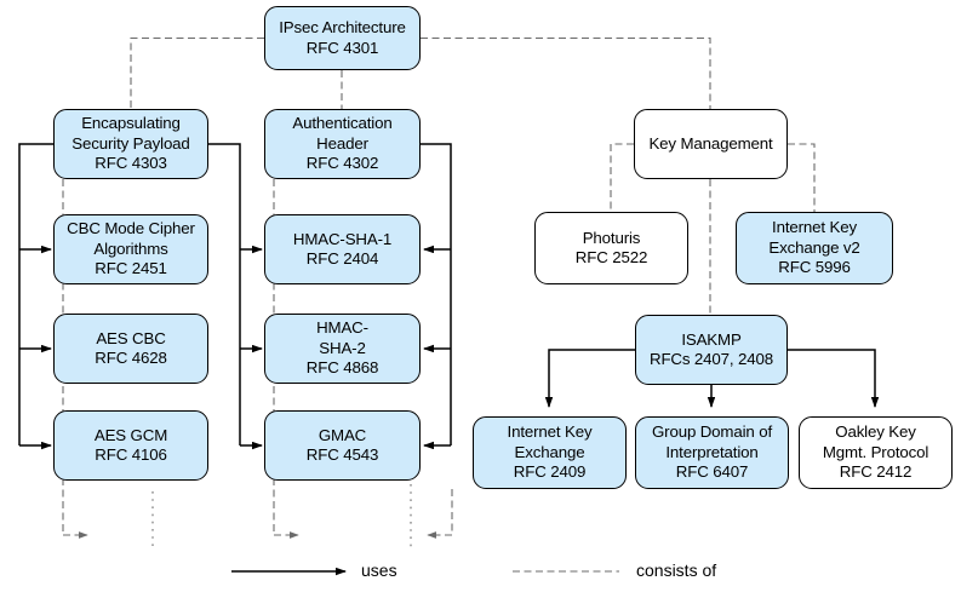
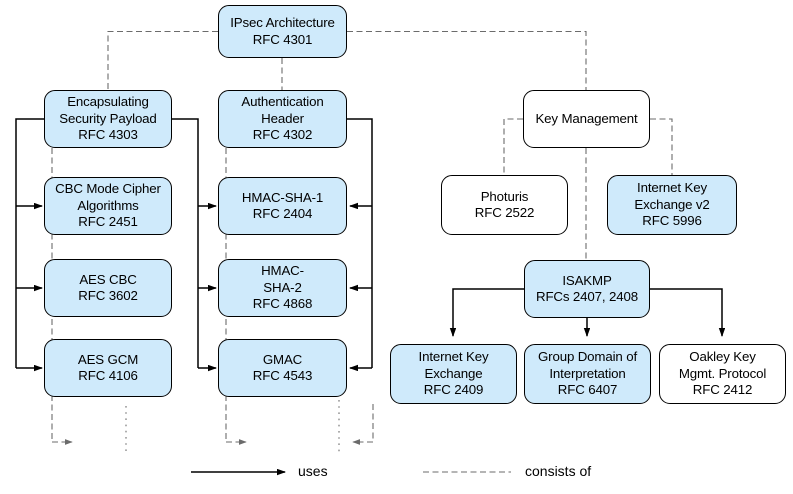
  IPsec Architecture
  RFC 4301
  Encapsulating
  Security Payload
  RFC 4303
  Authentication
  Header
  RFC 4302
  Key Management
  CBC Mode Cipher
  Algorithms
  RFC 2451
  HMAC-SHA-1
  RFC 2404
  Photuris
  RFC 2522
  Internet Key
  Exchange v2
  RFC 5996
  AES CBC
- RFC 4628
+ RFC 3602
  HMAC-
  SHA-2
  RFC 4868
  ISAKMP
  RFCs 2407, 2408
  AES GCM
  RFC 4106
  GMAC
  RFC 4543
  Internet Key
  Exchange
  RFC 2409
  Group Domain of
  Interpretation
  RFC 6407
  Oakley Key
  Mgmt. Protocol
  RFC 2412
  uses
  consists of
